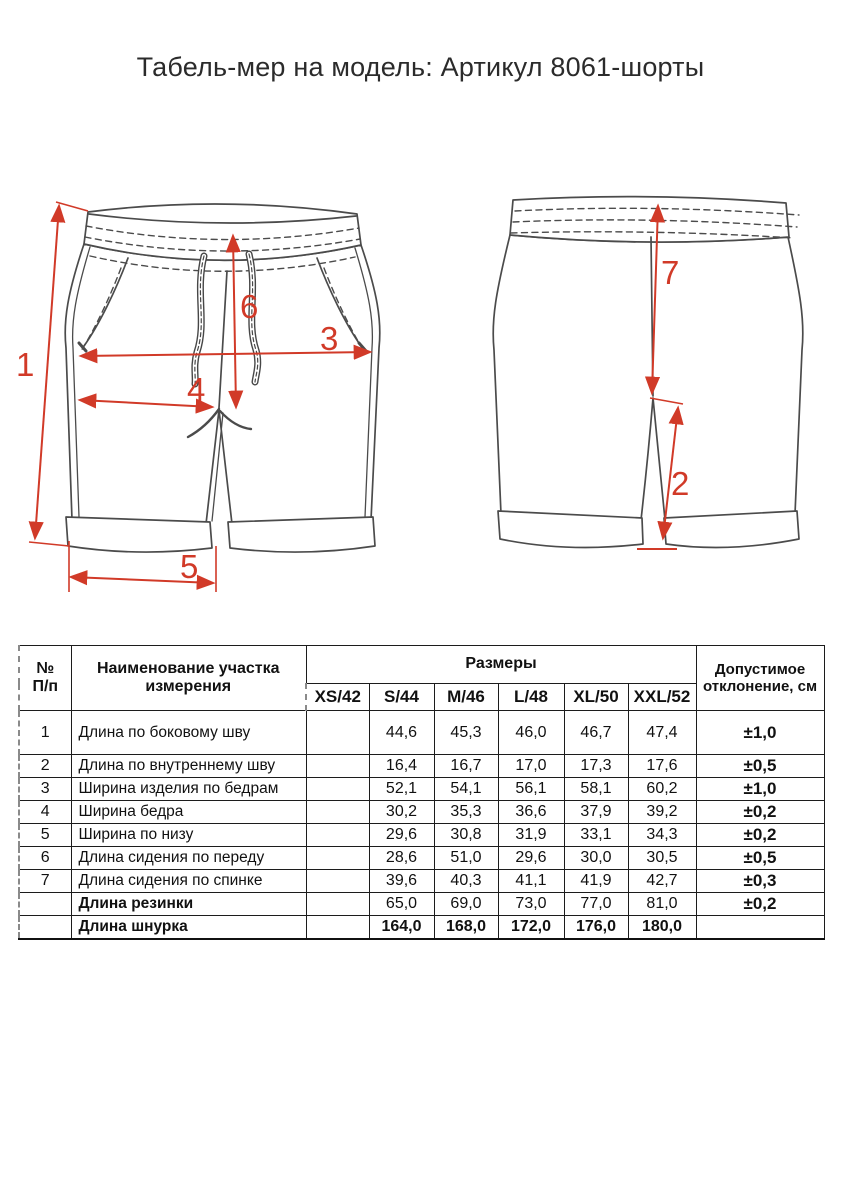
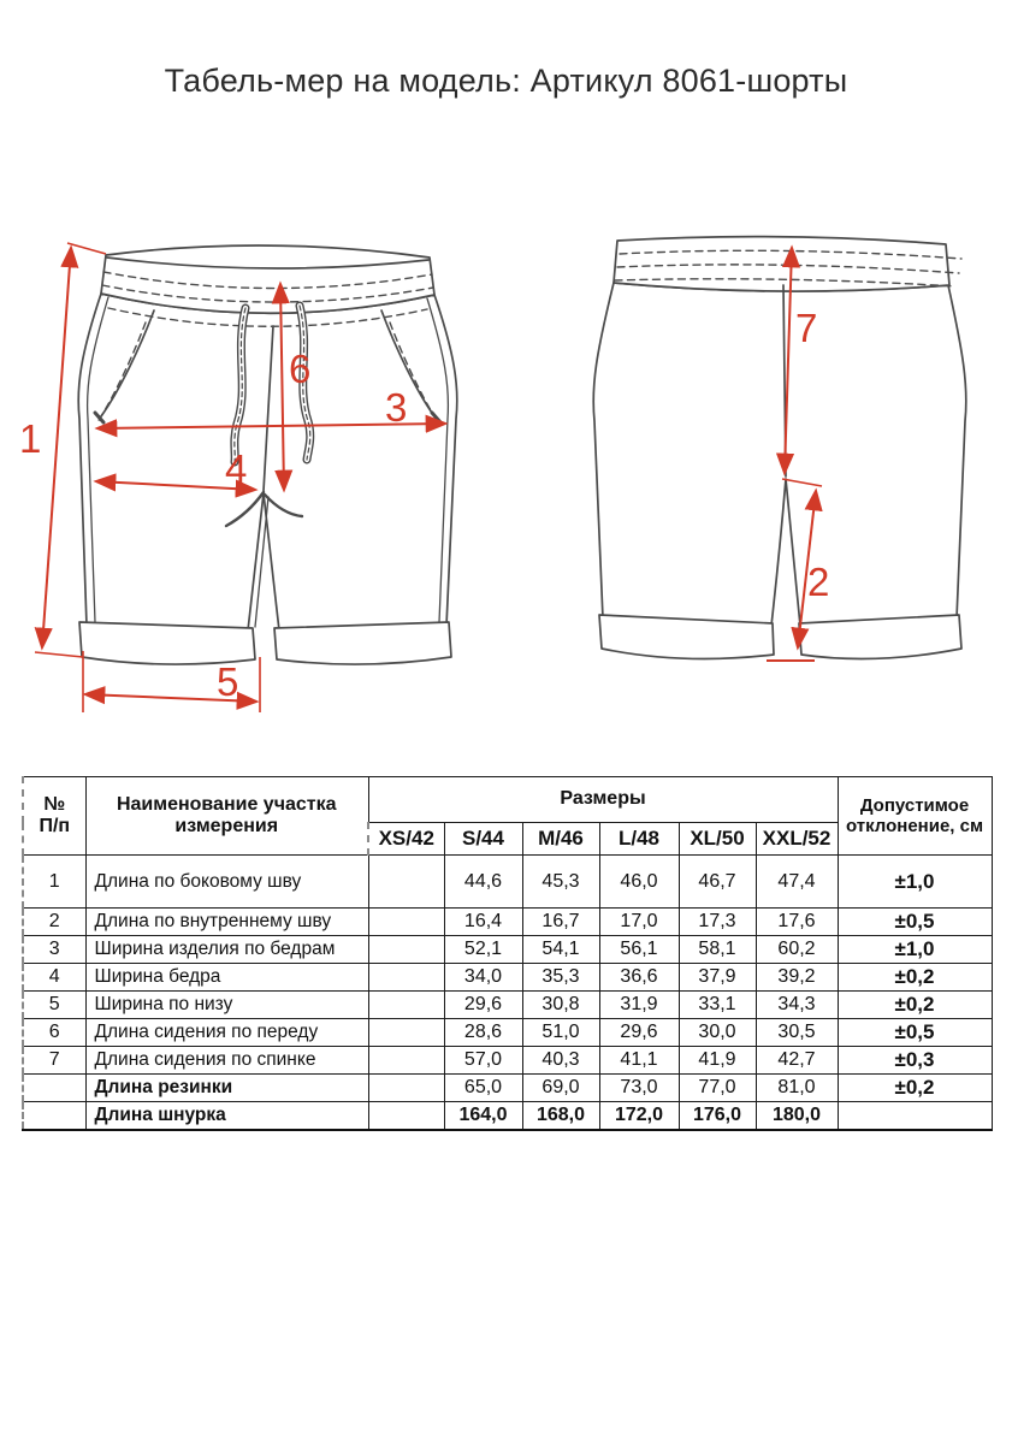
  Табель-мер на модель: Артикул 8061-шорты
  1
  6
  3
  4
  5
  7
  2
  № П/п	Наименование участка измерения	Размеры	Допустимое отклонение, см
  XS/42	S/44	M/46	L/48	XL/50	XXL/52
  1	Длина по боковому шву		44,6	45,3	46,0	46,7	47,4	±1,0
  2	Длина по внутреннему шву		16,4	16,7	17,0	17,3	17,6	±0,5
  3	Ширина изделия по бедрам		52,1	54,1	56,1	58,1	60,2	±1,0
- 4	Ширина бедра		30,2	35,3	36,6	37,9	39,2	±0,2
+ 4	Ширина бедра		34,0	35,3	36,6	37,9	39,2	±0,2
  5	Ширина по низу		29,6	30,8	31,9	33,1	34,3	±0,2
  6	Длина сидения по переду		28,6	51,0	29,6	30,0	30,5	±0,5
- 7	Длина сидения по спинке		39,6	40,3	41,1	41,9	42,7	±0,3
+ 7	Длина сидения по спинке		57,0	40,3	41,1	41,9	42,7	±0,3
  	Длина резинки		65,0	69,0	73,0	77,0	81,0	±0,2
  	Длина шнурка		164,0	168,0	172,0	176,0	180,0
